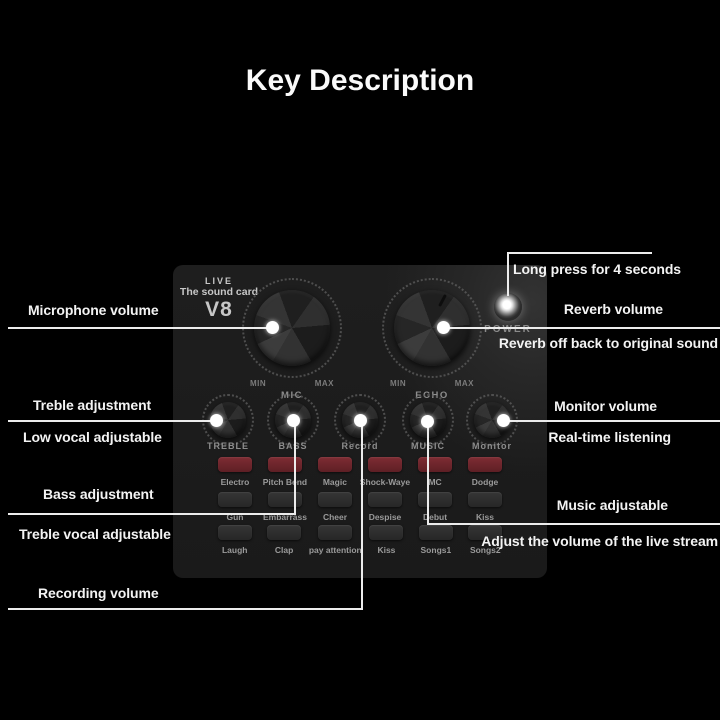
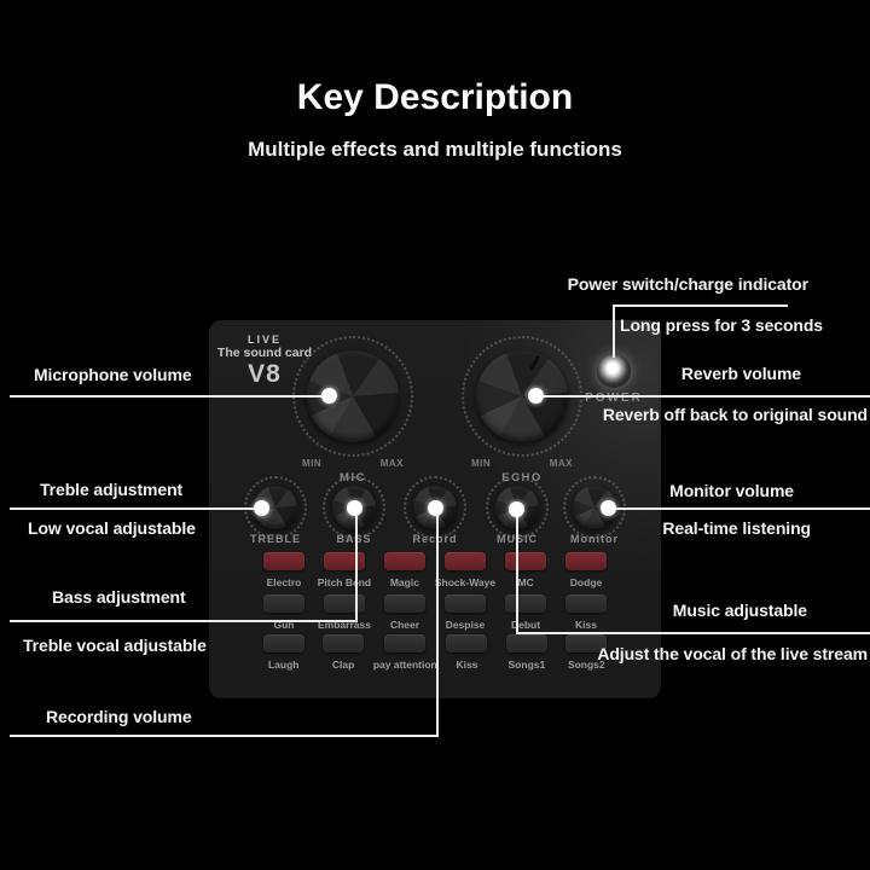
  Key Description
+ Multiple effects and multiple functions
  LIVE
  The sound card
  V8
  MIN
  MAX
  MIC
  MIN
  MAX
  ECHO
  POWER
  TREBLE
  BASS
  Record
  MUSIC
  Monitor
  Electro
  Pitch Bnd
  Magic
  hock-Waye
  MC
  Dodge
  Gun
  Embarrass
  Cheer
  Despise
  ebut
  Kiss
  Laugh
  Clap
  pay attention
  Kiss
  Songs1
  Songs2
  Microphone volume
  Treble adjustment
  Low vocal adjustable
  Bass adjustment
  Treble vocal adjustable
  Recording volume
+ Power switch/charge indicator
- Long press for 4 seconds
+ Long press for 3 seconds
  Reverb volume
  Reverb off back to original sound
  Monitor volume
  Real-time listening
  Music adjustable
- Adjust the volume of the live stream
+ Adjust the vocal of the live stream
